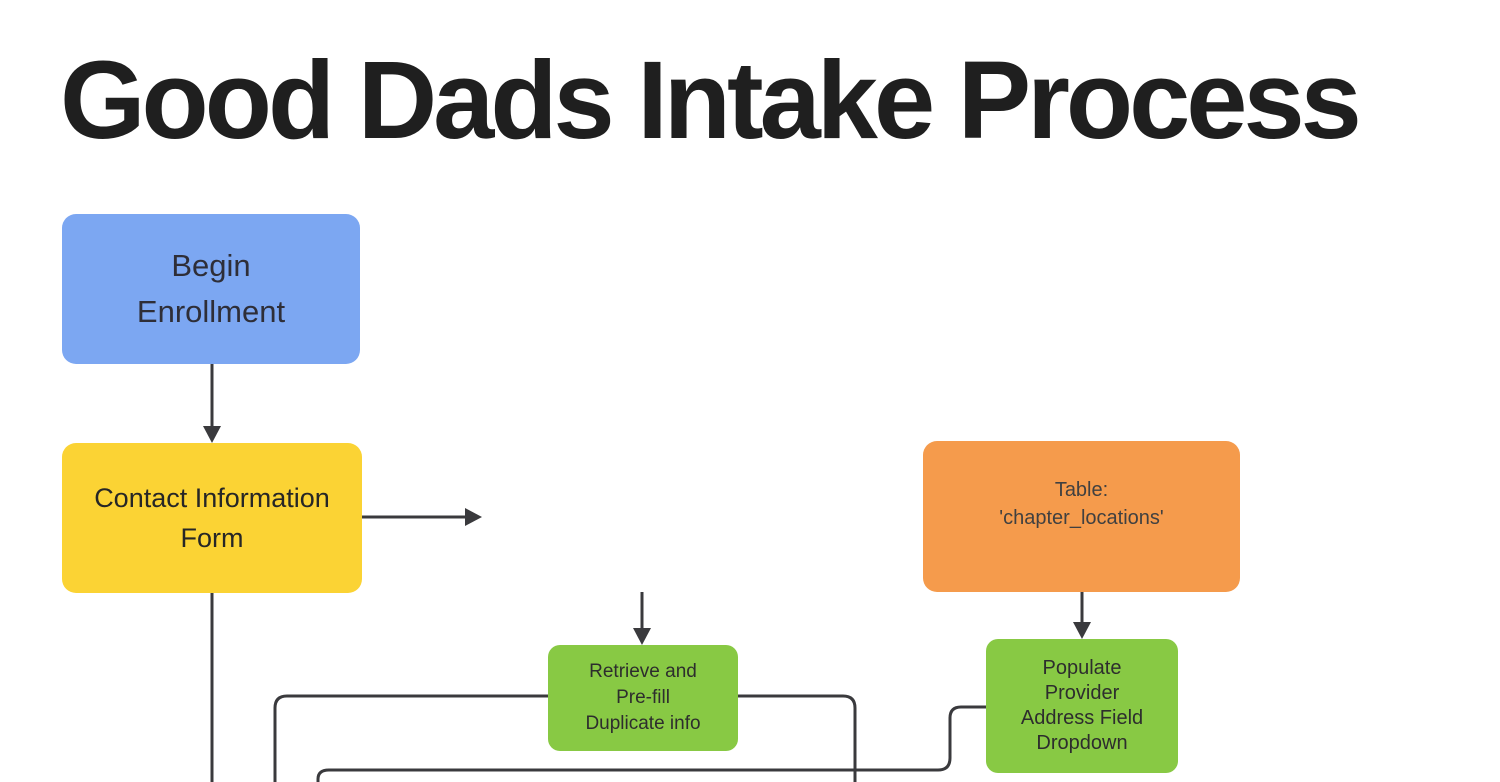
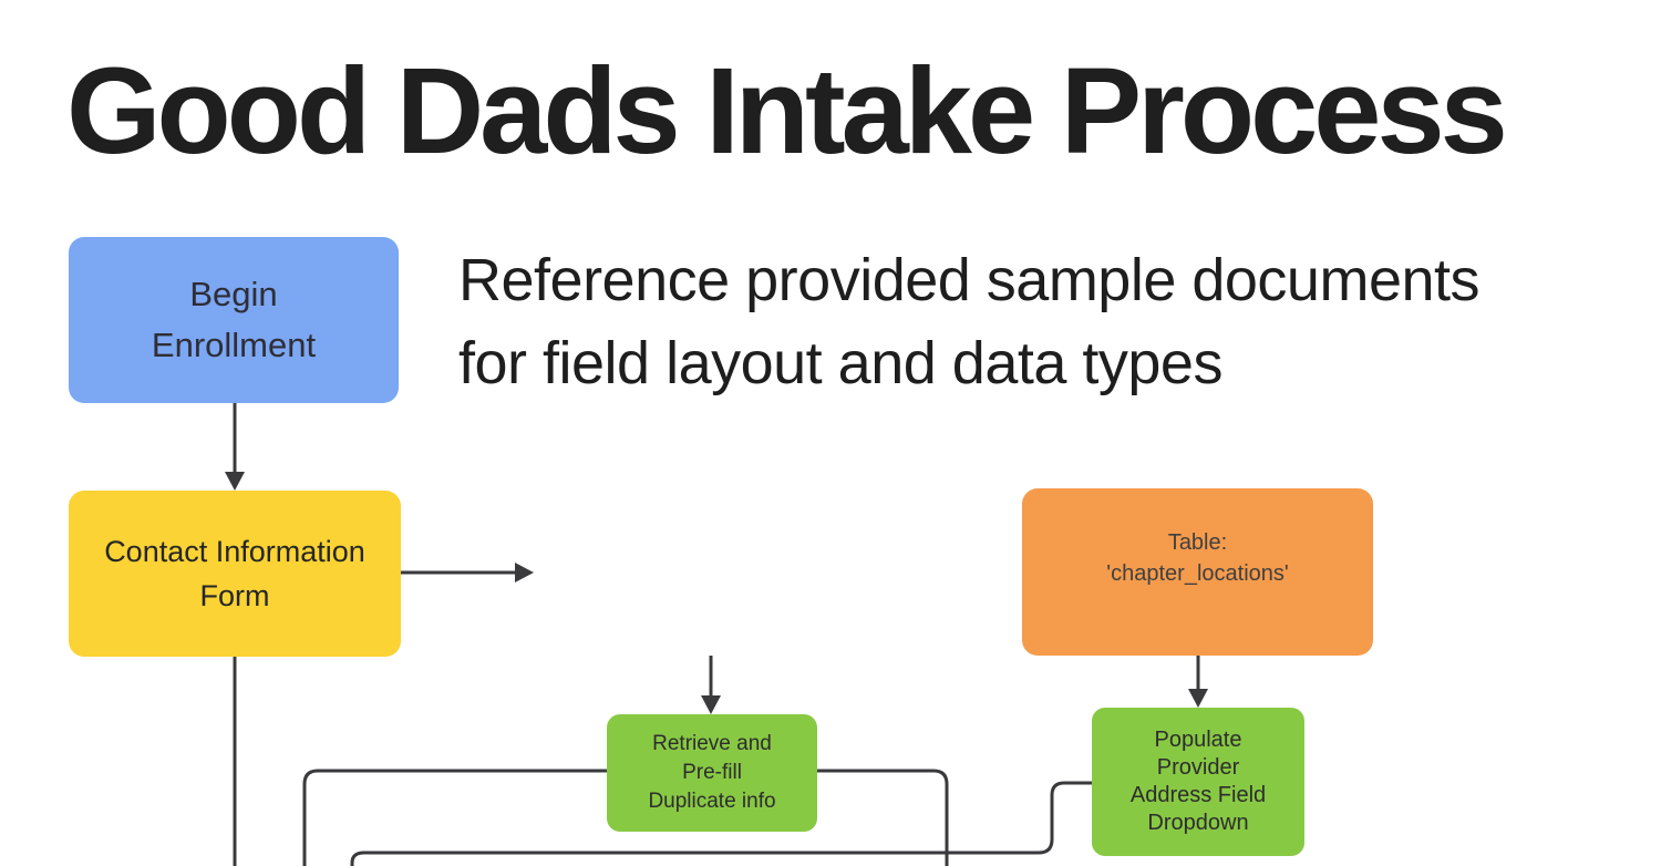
  Good Dads Intake Process
+ Reference provided sample documents
+ for field layout and data types
  Begin
  Enrollment
  Contact Information
  Form
  Table:
  'chapter_locations'
  Retrieve and
  Pre-fill
  Duplicate info
  Populate
  Provider
  Address Field
  Dropdown
